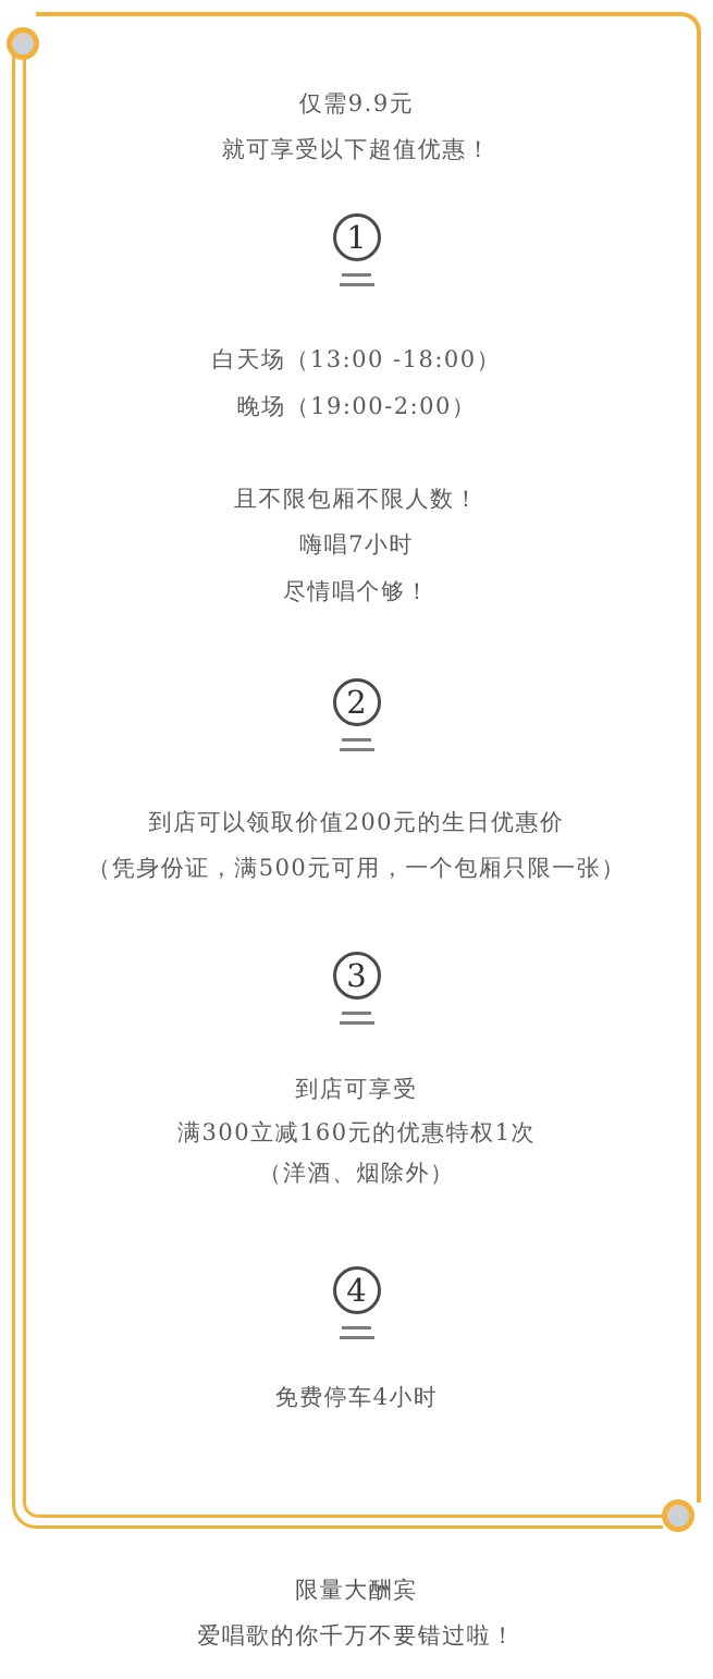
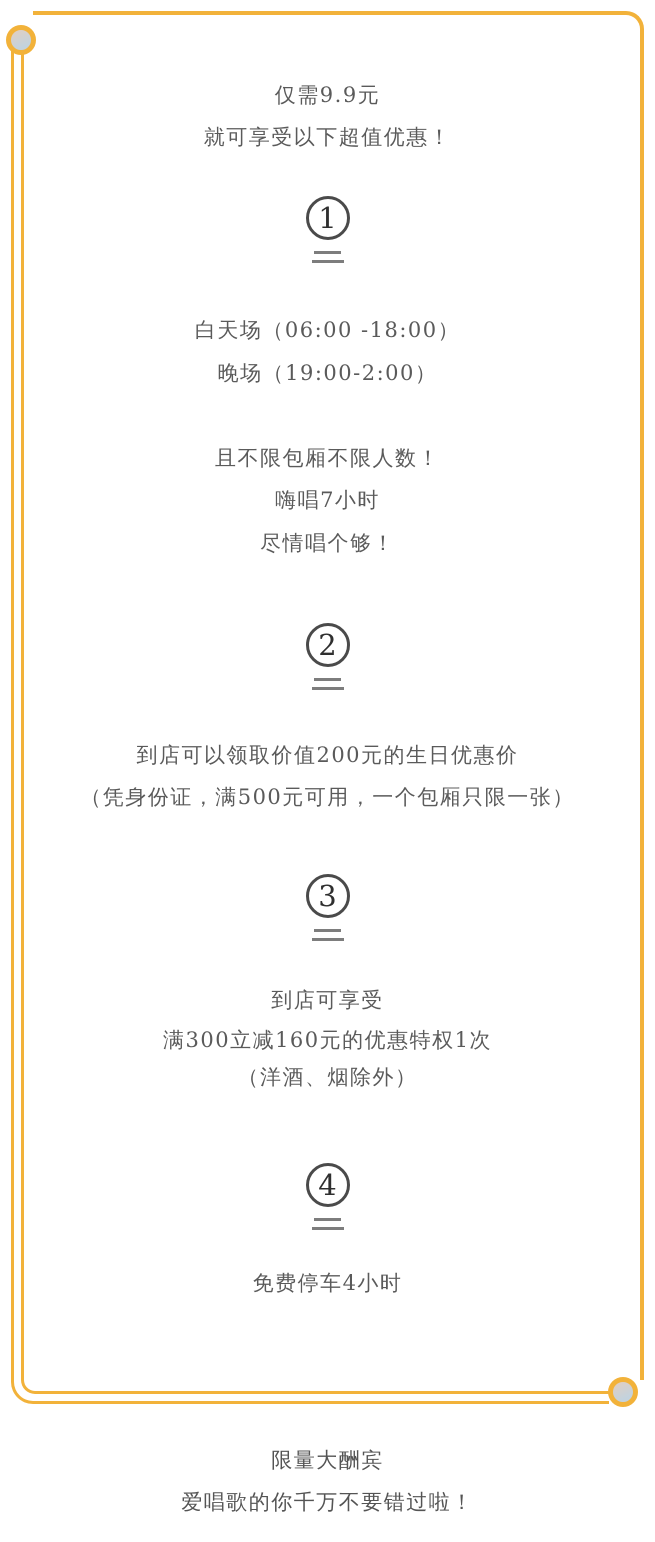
  仅需9.9元
  就可享受以下超值优惠！
  1
- 白天场（13:00 -18:00）
+ 白天场（06:00 -18:00）
  晚场（19:00-2:00）
  且不限包厢不限人数！
  嗨唱7小时
  尽情唱个够！
  2
  到店可以领取价值200元的生日优惠价
  （凭身份证，满500元可用，一个包厢只限一张）
  3
  到店可享受
  满300立减160元的优惠特权1次
  （洋酒、烟除外）
  4
  免费停车4小时
  限量大酬宾
  爱唱歌的你千万不要错过啦！
